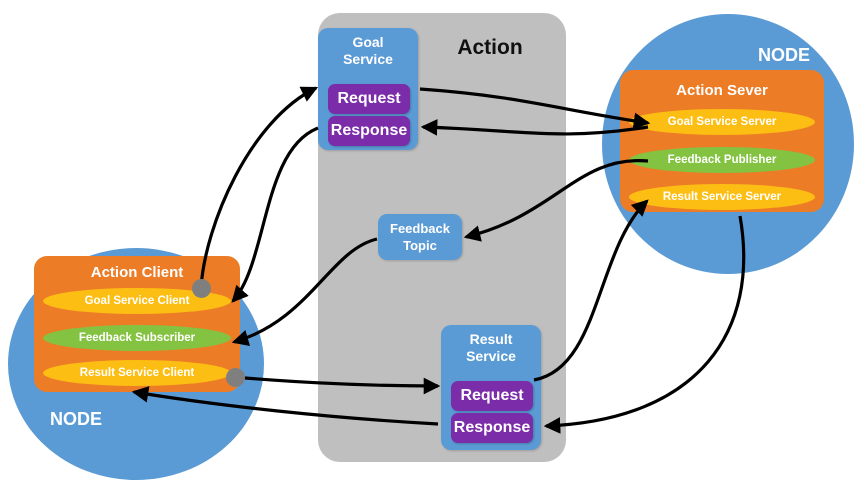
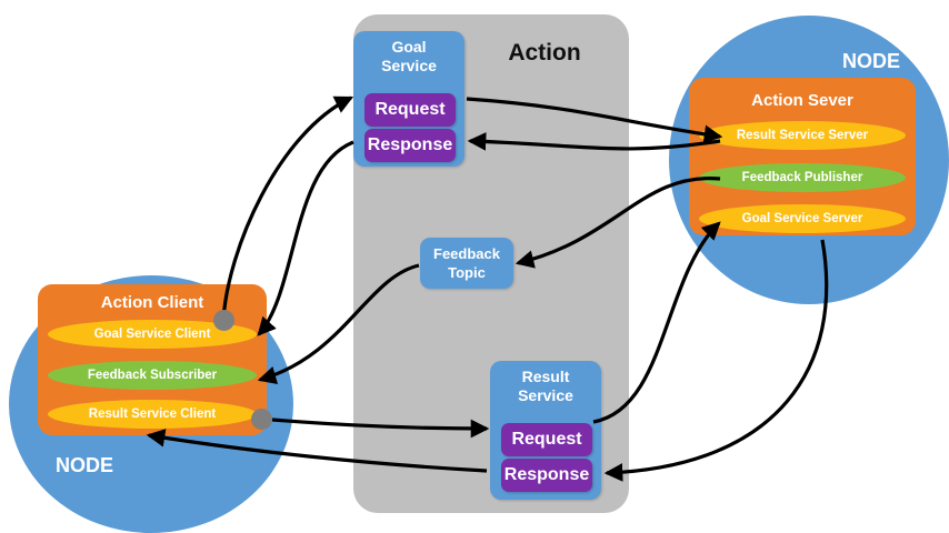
  Action
  NODE
  NODE
  Action Client
  Goal Service Client
  Feedback Subscriber
  Result Service Client
  Action Sever
- Goal Service Server
+ Result Service Server
  Feedback Publisher
- Result Service Server
+ Goal Service Server
  Goal
  Service
  Request
  Response
  Result
  Service
  Request
  Response
  Feedback
  Topic
